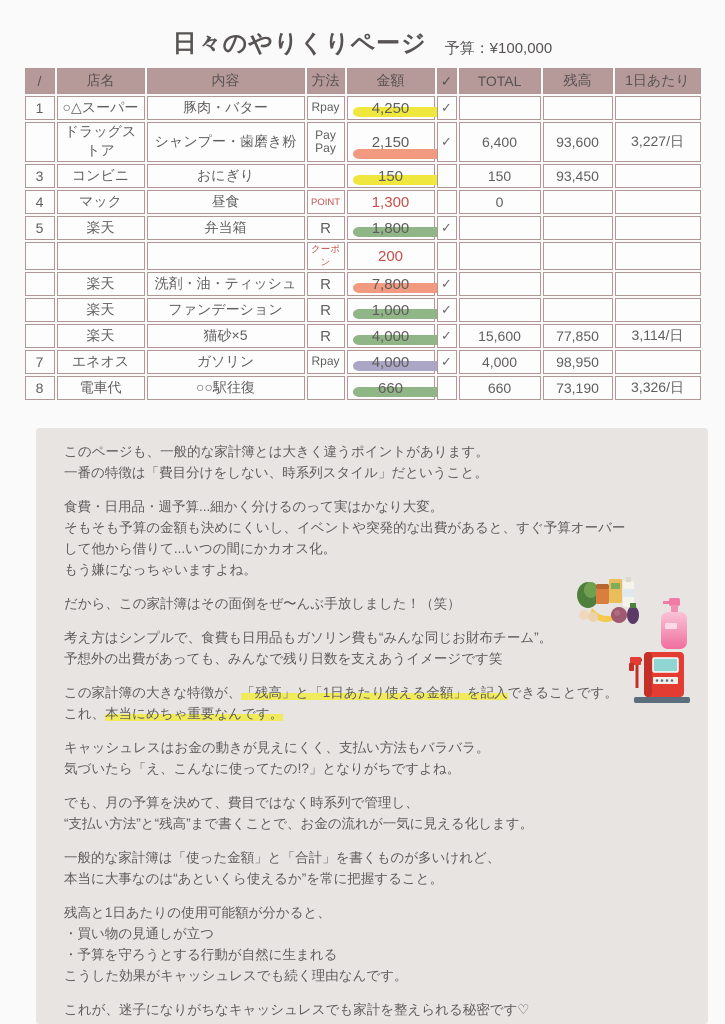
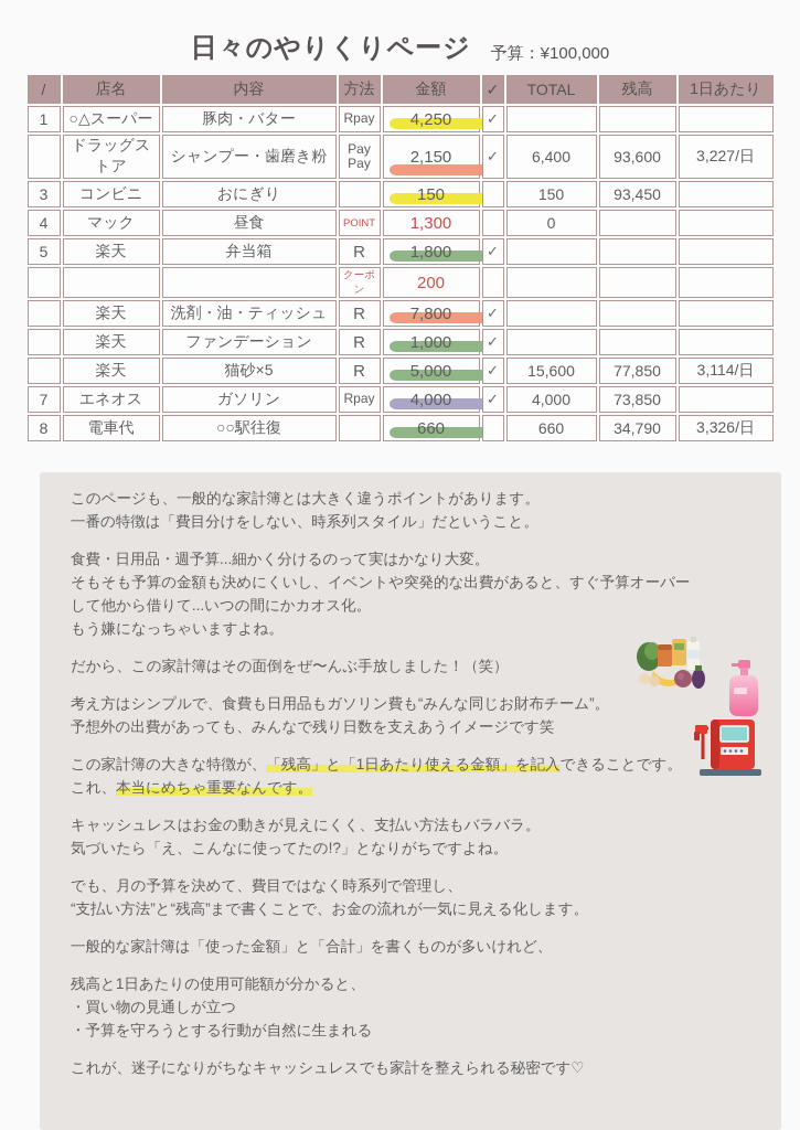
  日々のやりくりページ
  予算：¥100,000
  /	店名	内容	方法	金額	✓	TOTAL	残高	1日あたり
  1	○△スーパー	豚肉・バター	Rpay	4,250	✓
  	ドラッグストア	シャンプー・歯磨き粉	Pay Pay	2,150	✓	6,400	93,600	3,227/日
  3	コンビニ	おにぎり		150		150	93,450
  4	マック	昼食	POINT	1,300		0
  5	楽天	弁当箱	R	1,800	✓
  			クーポン	200
  	楽天	洗剤・油・ティッシュ	R	7,800	✓
  	楽天	ファンデーション	R	1,000	✓
- 	楽天	猫砂×5	R	4,000	✓	15,600	77,850	3,114/日
+ 	楽天	猫砂×5	R	5,000	✓	15,600	77,850	3,114/日
- 7	エネオス	ガソリン	Rpay	4,000	✓	4,000	98,950
+ 7	エネオス	ガソリン	Rpay	4,000	✓	4,000	73,850
- 8	電車代	○○駅往復		660		660	73,190	3,326/日
+ 8	電車代	○○駅往復		660		660	34,790	3,326/日
  このページも、一般的な家計簿とは大きく違うポイントがあります。
  一番の特徴は「費目分けをしない、時系列スタイル」だということ。
  食費・日用品・週予算...細かく分けるのって実はかなり大変。
  そもそも予算の金額も決めにくいし、イベントや突発的な出費があると、すぐ予算オーバー
  して他から借りて...いつの間にかカオス化。
  もう嫌になっちゃいますよね。
  だから、この家計簿はその面倒をぜ〜んぶ手放しました！（笑）
  考え方はシンプルで、食費も日用品もガソリン費も“みんな同じお財布チーム”。
  予想外の出費があっても、みんなで残り日数を支えあうイメージです笑
  この家計簿の大きな特徴が、「残高」と「1日あたり使える金額」を記入できることです。
  これ、本当にめちゃ重要なんです。
  キャッシュレスはお金の動きが見えにくく、支払い方法もバラバラ。
  気づいたら「え、こんなに使ってたの!?」となりがちですよね。
  でも、月の予算を決めて、費目ではなく時系列で管理し、
  “支払い方法”と“残高”まで書くことで、お金の流れが一気に見える化します。
  一般的な家計簿は「使った金額」と「合計」を書くものが多いけれど、
- 本当に大事なのは“あといくら使えるか”を常に把握すること。
  残高と1日あたりの使用可能額が分かると、
  ・買い物の見通しが立つ
  ・予算を守ろうとする行動が自然に生まれる
- こうした効果がキャッシュレスでも続く理由なんです。
  これが、迷子になりがちなキャッシュレスでも家計を整えられる秘密です♡
